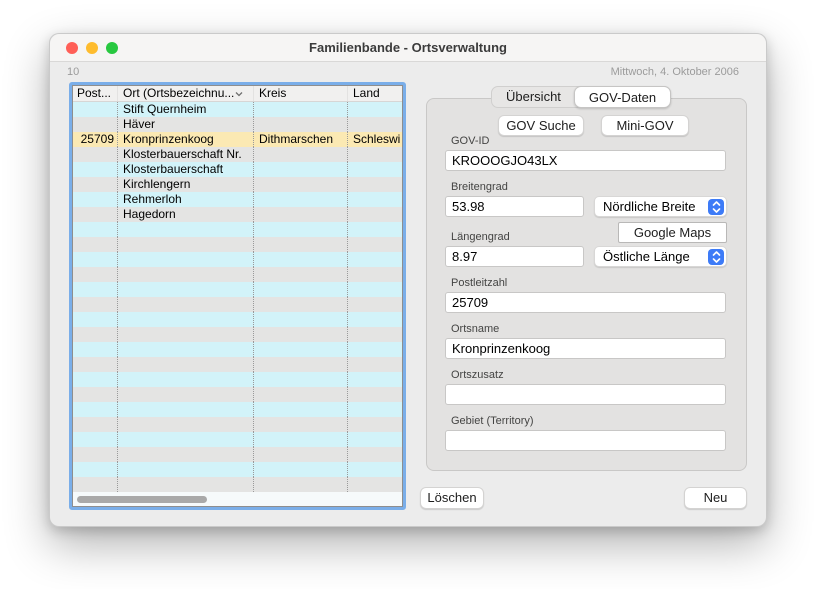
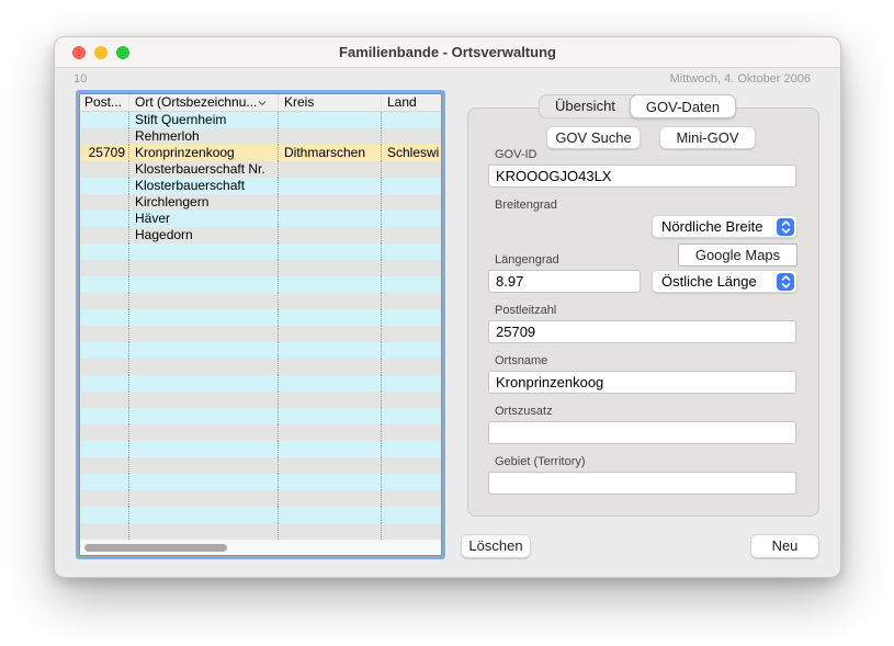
  Familienbande - Ortsverwaltung
  10
  Mittwoch, 4. Oktober 2006
  Post...
  Ort (Ortsbezeichnu...
  Kreis
  Land
  Stift Quernheim
- Häver
+ Rehmerloh
  25709
  Kronprinzenkoog
  Dithmarschen
  Schleswi
  Klosterbauerschaft Nr.
  Klosterbauerschaft
  Kirchlengern
- Rehmerloh
+ Häver
  Hagedorn
  Übersicht
  GOV-Daten
  GOV Suche
  Mini-GOV
  GOV-ID
  KROOOGJO43LX
  Breitengrad
- 53.98
  Nördliche Breite
  Google Maps
  Längengrad
  8.97
  Östliche Länge
  Postleitzahl
  25709
  Ortsname
  Kronprinzenkoog
  Ortszusatz
  Gebiet (Territory)
  Löschen
  Neu
